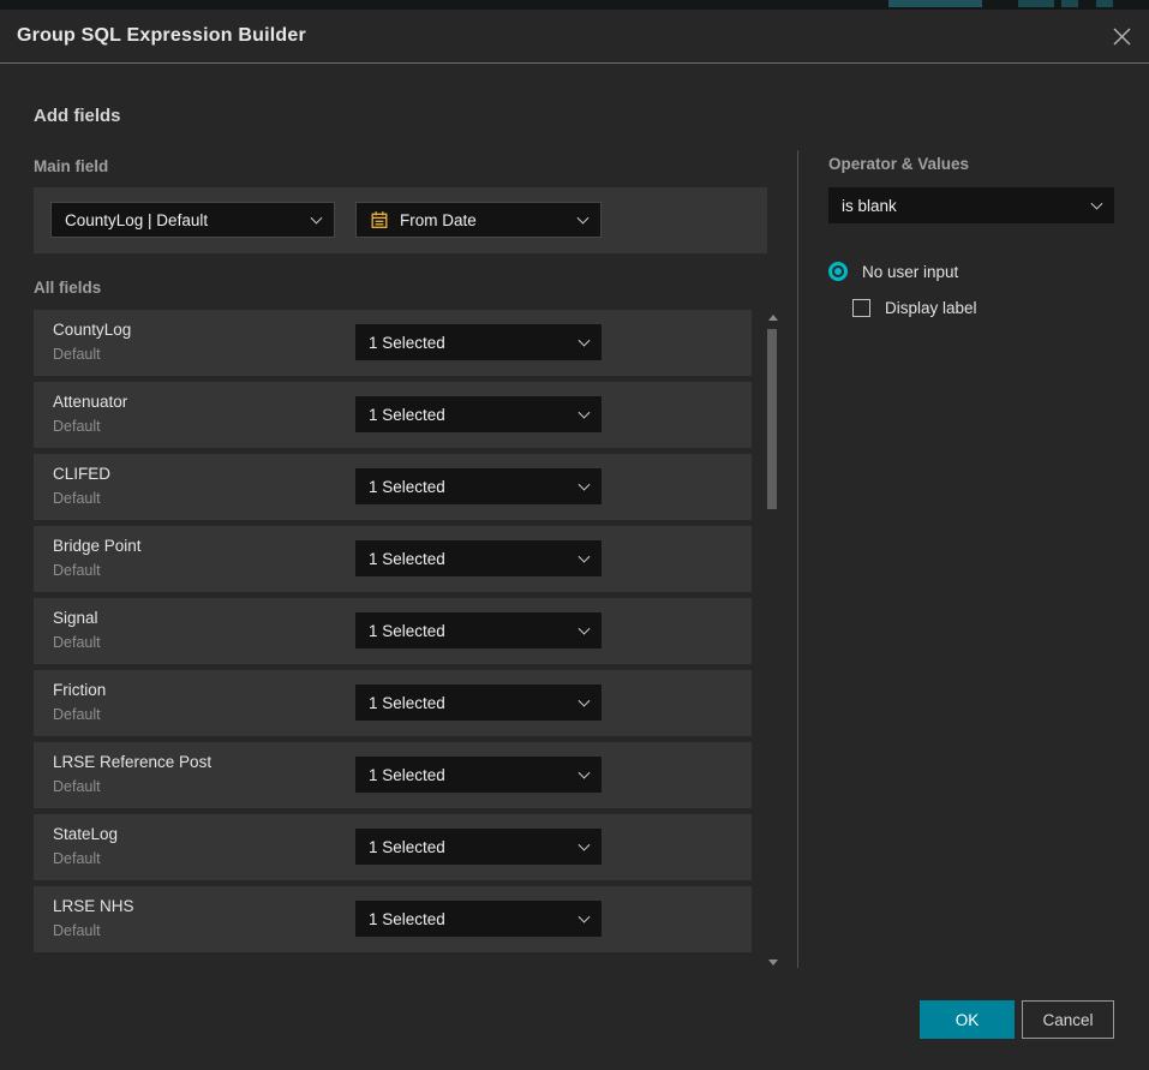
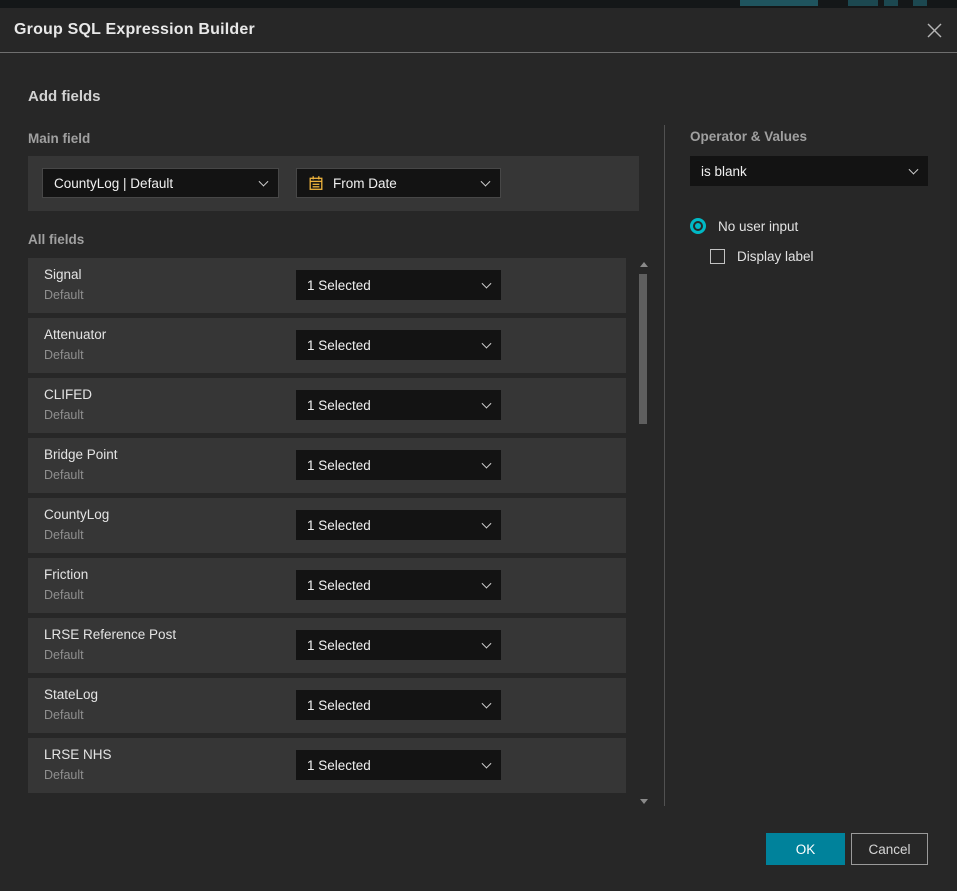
  Group SQL Expression Builder
  Add fields
  Main field
  CountyLog | Default
  From Date
  All fields
- CountyLog
+ Signal
  Default
  1 Selected
  Attenuator
  Default
  1 Selected
  CLIFED
  Default
  1 Selected
  Bridge Point
  Default
  1 Selected
- Signal
+ CountyLog
  Default
  1 Selected
  Friction
  Default
  1 Selected
  LRSE Reference Post
  Default
  1 Selected
  StateLog
  Default
  1 Selected
  LRSE NHS
  Default
  1 Selected
  Operator & Values
  is blank
  No user input
  Display label
  OK
  Cancel
